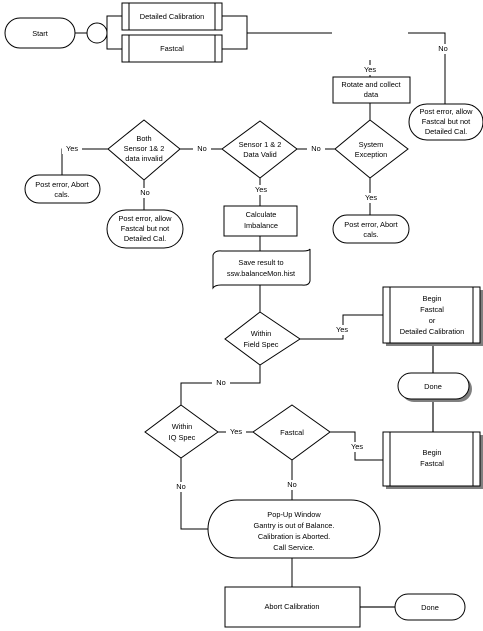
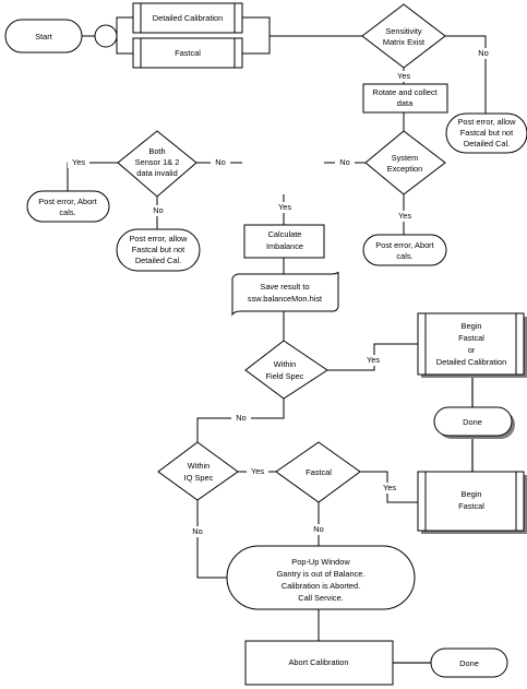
  Start
  Detailed Calibration
  Fastcal
+ Sensitivity
+ Matrix Exist
  Post error, allow
  Fastcal but not
  Detailed Cal.
  Rotate and collect
  data
  Both
  Sensor 1& 2
  data invalid
  Post error, Abort
  cals.
  Post error, allow
  Fastcal but not
  Detailed Cal.
- Sensor 1 & 2
- Data Valid
  System
  Exception
  Post error, Abort
  cals.
  Calculate
  Imbalance
  Save result to
  ssw.balanceMon.hist
  Within
  Field Spec
  Begin
  Fastcal
  or
  Detailed Calibration
  Done
  Within
  IQ Spec
  Fastcal
  Begin
  Fastcal
  Pop-Up Window
  Gantry is out of Balance.
  Calibration is Aborted.
  Call Service.
  Abort Calibration
  Done
  Yes
  No
  Yes
  No
  No
  No
  Yes
  Yes
  Yes
  No
  Yes
  No
  Yes
  No
